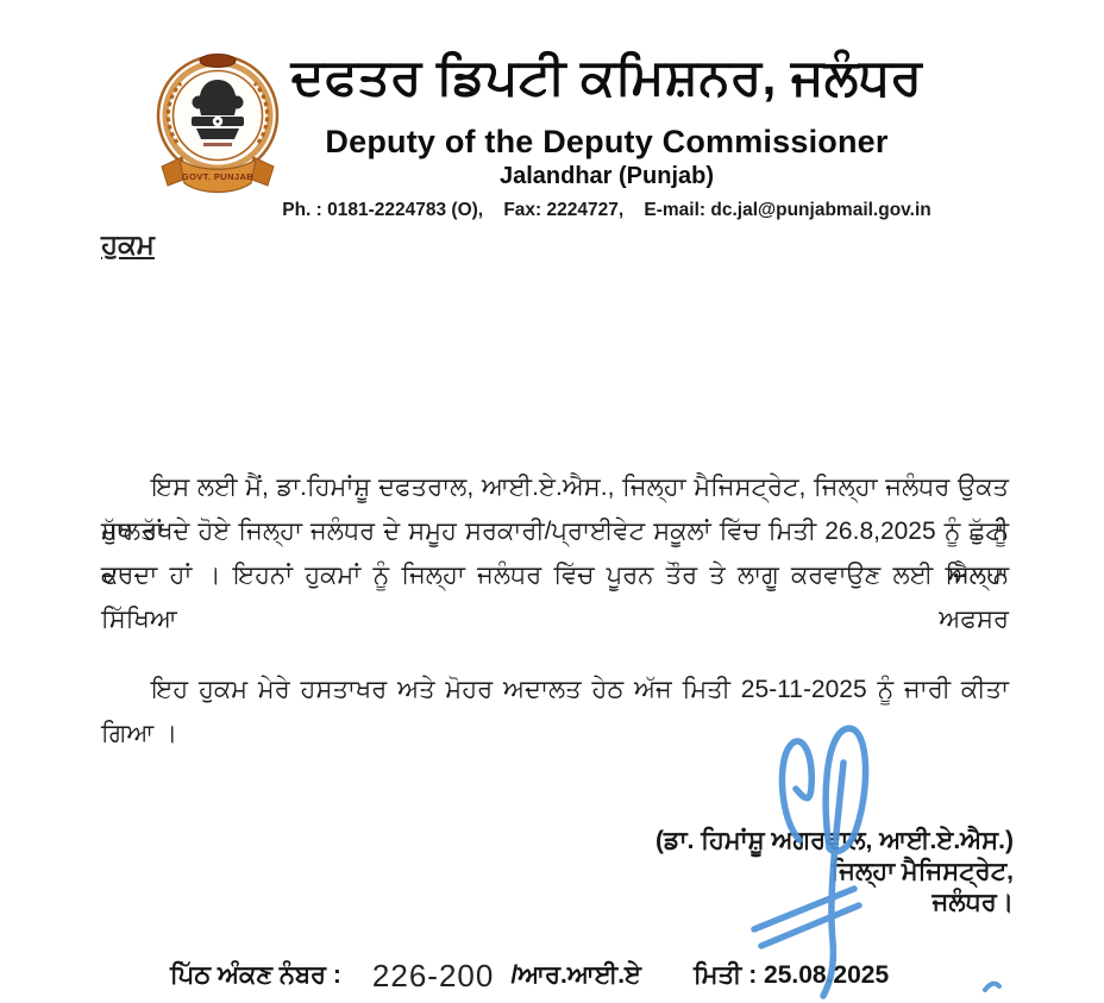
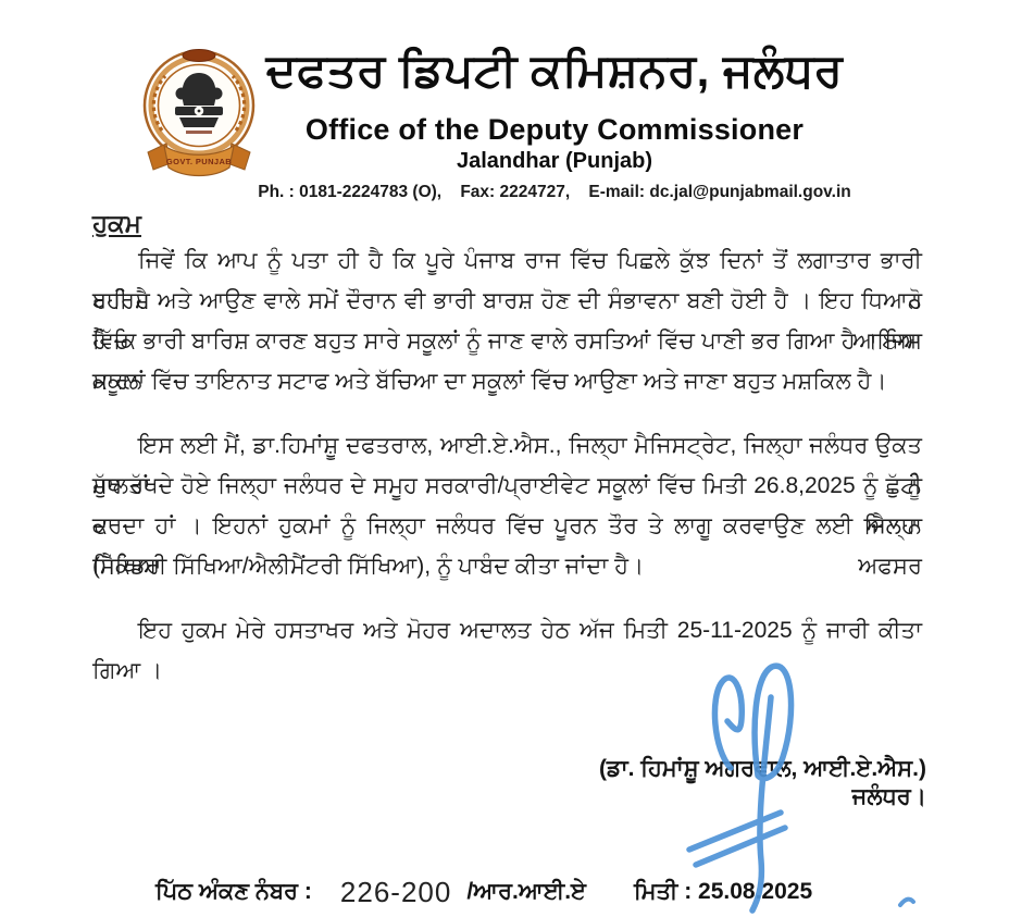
  GOVT. PUNJAB
  ਦਫਤਰ ਡਿਪਟੀ ਕਮਿਸ਼ਨਰ, ਜਲੰਧਰ
- Deputy of the Deputy Commissioner
+ Office of the Deputy Commissioner
  Jalandhar (Punjab)
  Ph. : 0181-2224783 (O), Fax: 2224727, E-mail: dc.jal@punjabmail.gov.in
  ਹੁਕਮ
+ ਜਿਵੇਂ ਕਿ ਆਪ ਨੂੰ ਪਤਾ ਹੀ ਹੈ ਕਿ ਪੂਰੇ ਪੰਜਾਬ ਰਾਜ ਵਿੱਚ ਪਿਛਲੇ ਕੁੱਝ ਦਿਨਾਂ ਤੋਂ ਲਗਾਤਾਰ ਭਾਰੀ ਬਾਰਿਸ਼ ਹੋ
+ ਰਹੀ ਹੈ ਅਤੇ ਆਉਣ ਵਾਲੇ ਸਮੇਂ ਦੌਰਾਨ ਵੀ ਭਾਰੀ ਬਾਰਸ਼ ਹੋਣ ਦੀ ਸੰਭਾਵਨਾ ਬਣੀ ਹੋਈ ਹੈ । ਇਹ ਧਿਆਨ ਵਿੱਚ ਆਇਆ
+ ਹੈ ਕਿ ਭਾਰੀ ਬਾਰਿਸ਼ ਕਾਰਣ ਬਹੁਤ ਸਾਰੇ ਸਕੂਲਾਂ ਨੂੰ ਜਾਣ ਵਾਲੇ ਰਸਤਿਆਂ ਵਿੱਚ ਪਾਣੀ ਭਰ ਗਿਆ ਹੈ । ਜਿਸ ਕਾਰਨ
+ ਸਕੂਲਾਂ ਵਿੱਚ ਤਾਇਨਾਤ ਸਟਾਫ ਅਤੇ ਬੱਚਿਆ ਦਾ ਸਕੂਲਾਂ ਵਿੱਚ ਆਉਣਾ ਅਤੇ ਜਾਣਾ ਬਹੁਤ ਮਸ਼ਕਿਲ ਹੈ।
  ਇਸ ਲਈ ਮੈਂ, ਡਾ.ਹਿਮਾਂਸ਼ੂ ਦਫਤਰਾਲ, ਆਈ.ਏ.ਐਸ., ਜਿਲ੍ਹਾ ਮੈਜਿਸਟ੍ਰੇਟ, ਜਿਲ੍ਹਾ ਜਲੰਧਰ ਉਕਤ ਹਾਲਤਾਂ ਨੂੰ
  ਮੁੱਖ ਰੱਖਦੇ ਹੋਏ ਜਿਲ੍ਹਾ ਜਲੰਧਰ ਦੇ ਸਮੂਹ ਸਰਕਾਰੀ/ਪ੍ਰਾਈਵੇਟ ਸਕੂਲਾਂ ਵਿੱਚ ਮਿਤੀ 26.8,2025 ਨੂੰ ਛੁੱਟੀ ਦਾ ਐਲਾਨ
  ਕਰਦਾ ਹਾਂ । ਇਹਨਾਂ ਹੁਕਮਾਂ ਨੂੰ ਜਿਲ੍ਹਾ ਜਲੰਧਰ ਵਿੱਚ ਪੂਰਨ ਤੌਰ ਤੇ ਲਾਗੂ ਕਰਵਾਉਣ ਲਈ ਜਿਲ੍ਹਾ ਸਿੱਖਿਆ ਅਫਸਰ
+ (ਸੈਕੰਡਰੀ ਸਿੱਖਿਆ/ਐਲੀਮੈਂਟਰੀ ਸਿੱਖਿਆ), ਨੂੰ ਪਾਬੰਦ ਕੀਤਾ ਜਾਂਦਾ ਹੈ।
  ਇਹ ਹੁਕਮ ਮੇਰੇ ਹਸਤਾਖਰ ਅਤੇ ਮੋਹਰ ਅਦਾਲਤ ਹੇਠ ਅੱਜ ਮਿਤੀ 25-11-2025 ਨੂੰ ਜਾਰੀ ਕੀਤਾ ਗਿਆ ।
  (ਡਾ. ਹਿਮਾਂਸ਼ੂ ਅਰਲ, ਆਈ.ਏ.ਐਸ.)
- ਜਿਲ੍ਹਾ ਮੈਜਿਸਟ੍ਰੇਟ,
  ਜਲੰਧਰ।
  ਪਿੱਠ ਅੰਕਣ ਨੰਬਰ :
  226-200
  /ਆਰ.ਆਈ.ਏ
  ਮਿਤੀ : 25.082025
